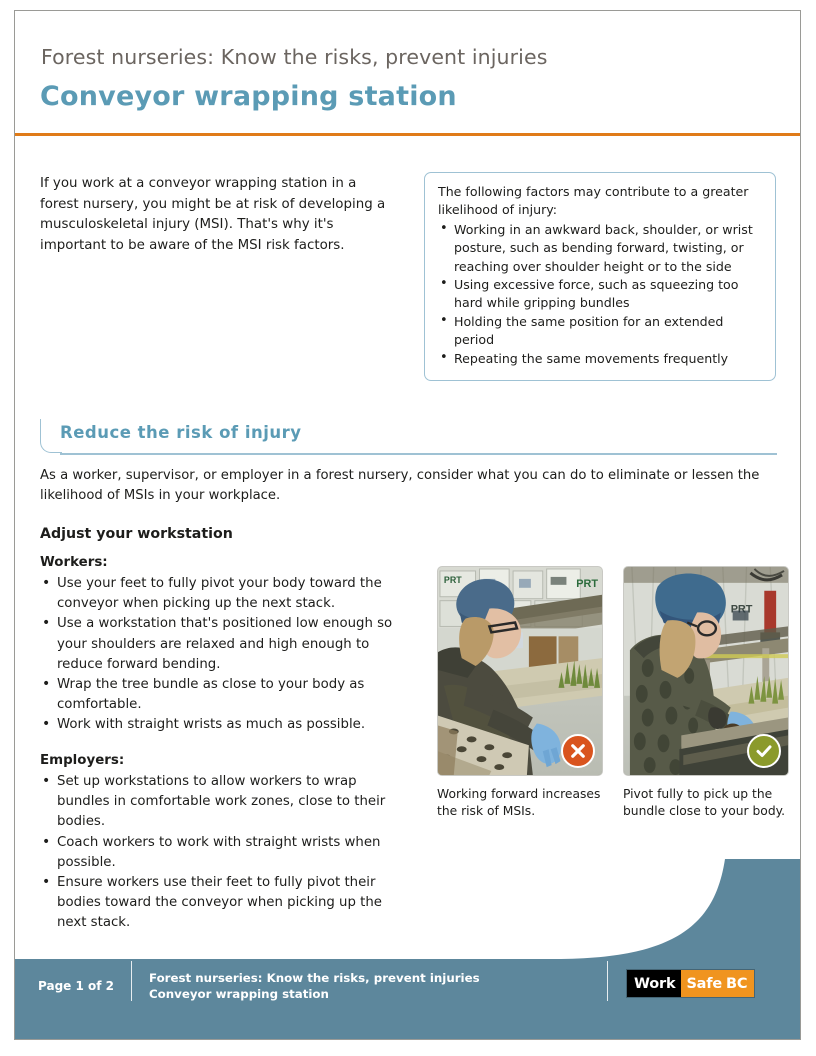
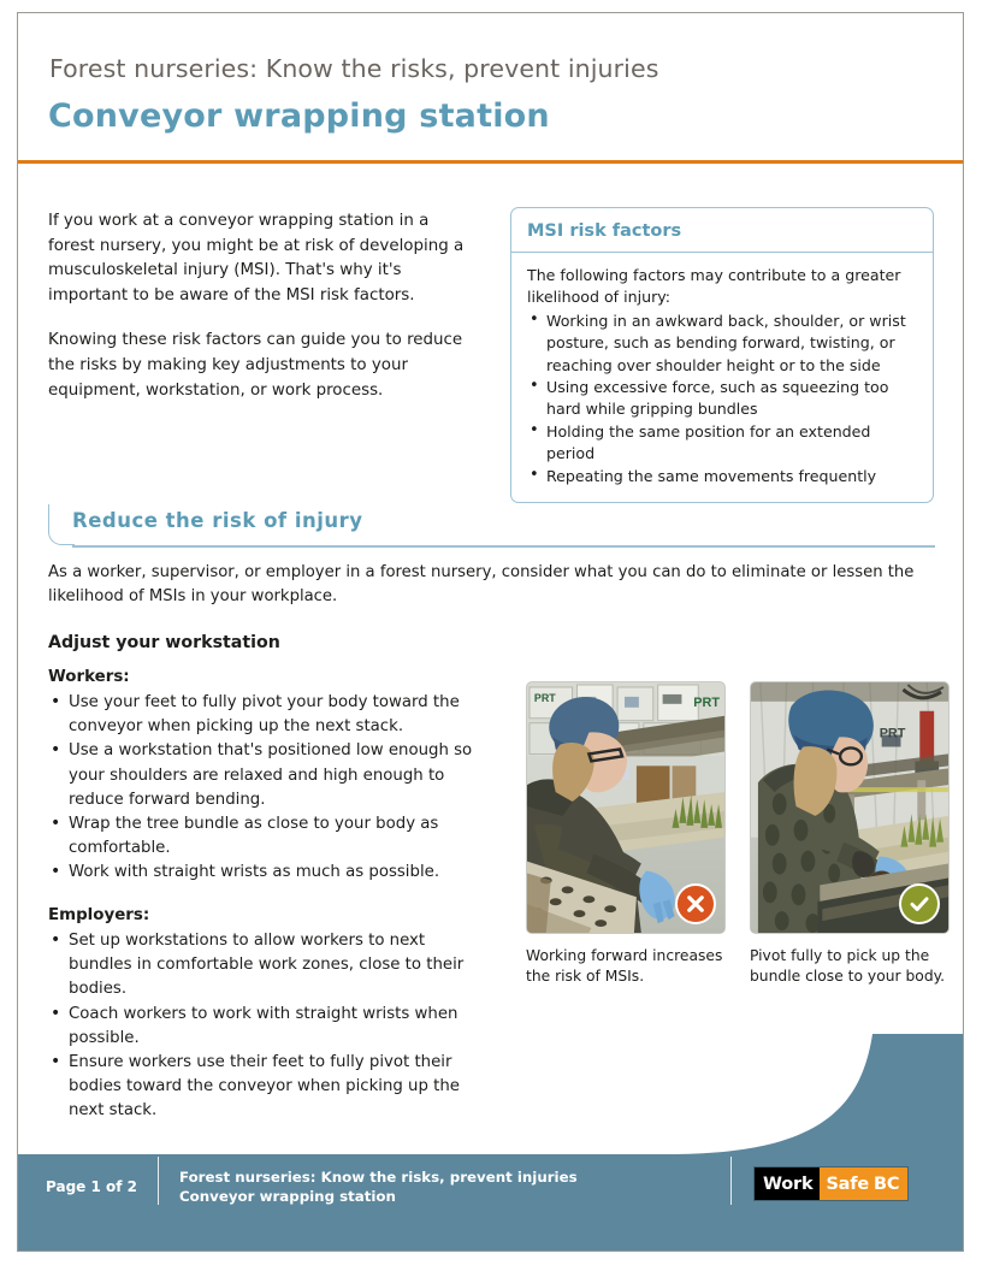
  Forest nurseries: Know the risks, prevent injuries
  Conveyor wrapping station
  If you work at a conveyor wrapping station in a forest nursery, you might be at risk of developing a musculoskeletal injury (MSI). That's why it's important to be aware of the MSI risk factors.
+ Knowing these risk factors can guide you to reduce the risks by making key adjustments to your equipment, workstation, or work process.
+ MSI risk factors
  The following factors may contribute to a greater likelihood of injury:
  Working in an awkward back, shoulder, or wrist posture, such as bending forward, twisting, or reaching over shoulder height or to the side
  Using excessive force, such as squeezing too hard while gripping bundles
  Holding the same position for an extended period
  Repeating the same movements frequently
  Reduce the risk of injury
  As a worker, supervisor, or employer in a forest nursery, consider what you can do to eliminate or lessen the likelihood of MSIs in your workplace.
  Adjust your workstation
  Workers:
  Use your feet to fully pivot your body toward the conveyor when picking up the next stack.
  Use a workstation that's positioned low enough so your shoulders are relaxed and high enough to reduce forward bending.
  Wrap the tree bundle as close to your body as comfortable.
  Work with straight wrists as much as possible.
  Employers:
- Set up workstations to allow workers to wrap bundles in comfortable work zones, close to their bodies.
+ Set up workstations to allow workers to next bundles in comfortable work zones, close to their bodies.
  Coach workers to work with straight wrists when possible.
  Ensure workers use their feet to fully pivot their bodies toward the conveyor when picking up the next stack.
  PRT
  PRT
  Working forward increases the risk of MSIs.
  PRT
  Pivot fully to pick up the bundle close to your body.
  Page 1 of 2
  Forest nurseries: Know the risks, prevent injuries
  Conveyor wrapping station
  Work
  Safe
  BC
